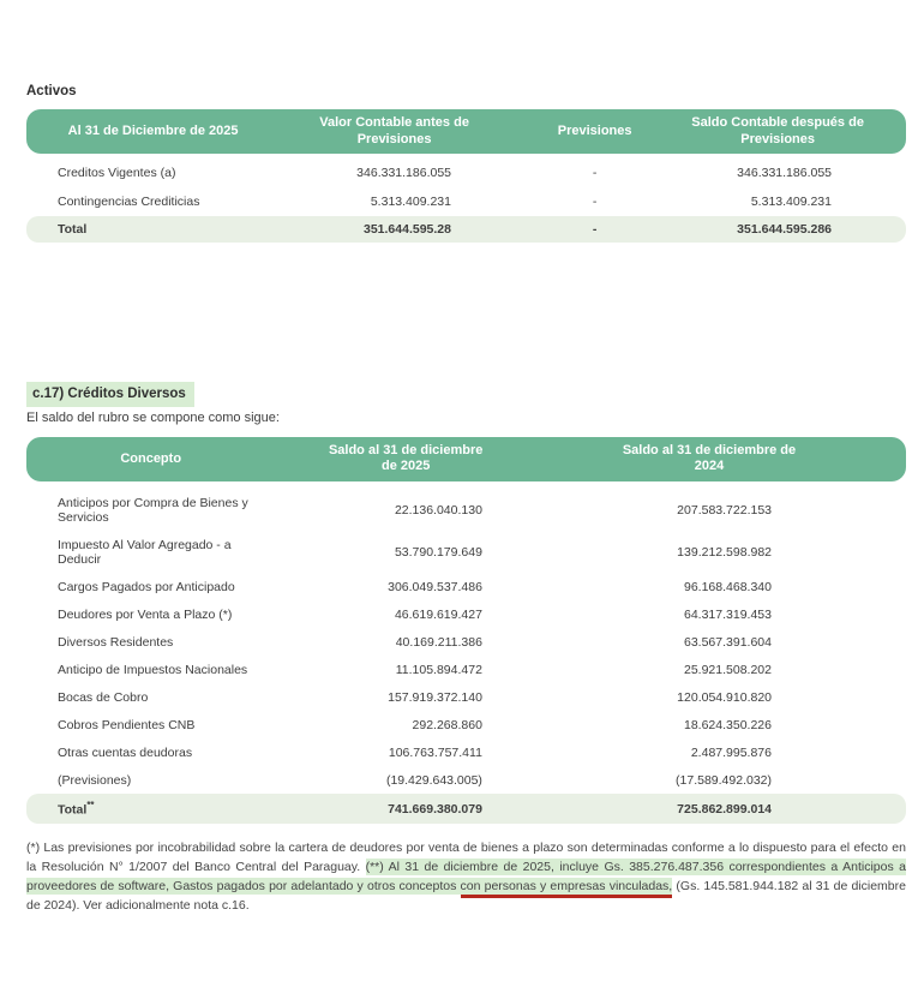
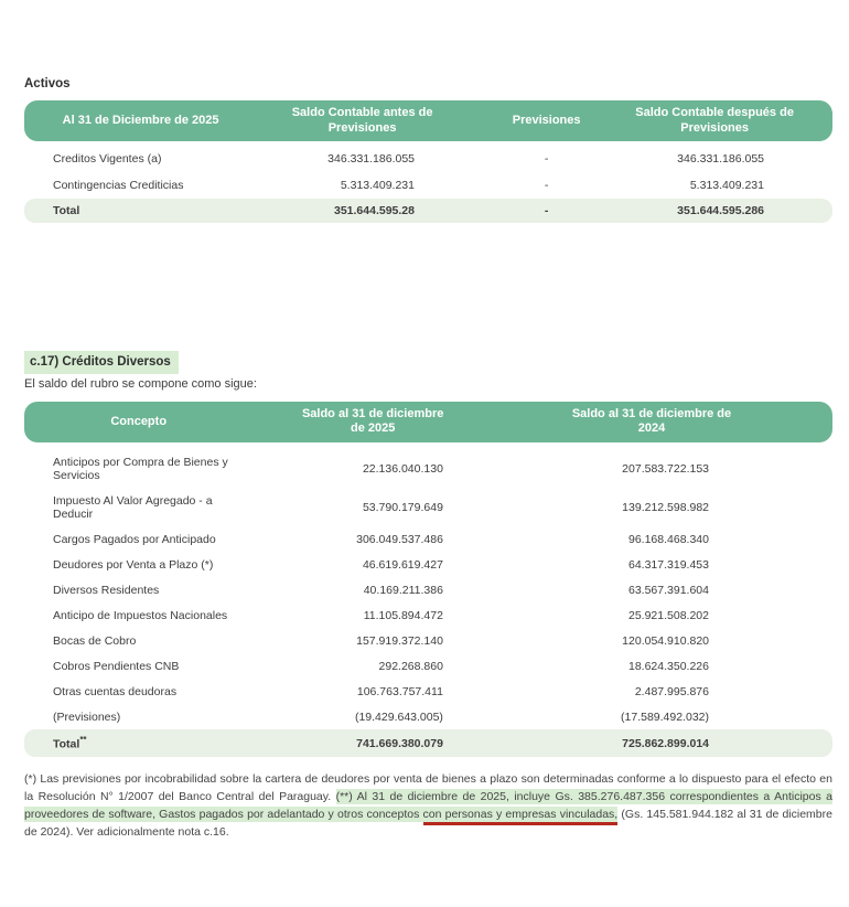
  Activos
- Al 31 de Diciembre de 2025	Valor Contable antes de Previsiones	Previsiones	Saldo Contable después de Previsiones
+ Al 31 de Diciembre de 2025	Saldo Contable antes de Previsiones	Previsiones	Saldo Contable después de Previsiones
  Creditos Vigentes (a)	346.331.186.055	-	346.331.186.055
  Contingencias Crediticias	5.313.409.231	-	5.313.409.231
  Total	351.644.595.28	-	351.644.595.286
  c.17) Créditos Diversos
  El saldo del rubro se compone como sigue:
  Concepto	Saldo al 31 de diciembre de 2025	Saldo al 31 de diciembre de 2024
  Anticipos por Compra de Bienes y Servicios	22.136.040.130	207.583.722.153
  Impuesto Al Valor Agregado - a Deducir	53.790.179.649	139.212.598.982
  Cargos Pagados por Anticipado	306.049.537.486	96.168.468.340
  Deudores por Venta a Plazo (*)	46.619.619.427	64.317.319.453
  Diversos Residentes	40.169.211.386	63.567.391.604
  Anticipo de Impuestos Nacionales	11.105.894.472	25.921.508.202
  Bocas de Cobro	157.919.372.140	120.054.910.820
  Cobros Pendientes CNB	292.268.860	18.624.350.226
  Otras cuentas deudoras	106.763.757.411	2.487.995.876
  (Previsiones)	(19.429.643.005)	(17.589.492.032)
  Total**	741.669.380.079	725.862.899.014
  (*) Las previsiones por incobrabilidad sobre la cartera de deudores por venta de bienes a plazo son determinadas conforme a lo dispuesto para el efecto en la Resolución N° 1/2007 del Banco Central del Paraguay. (**) Al 31 de diciembre de 2025, incluye Gs. 385.276.487.356 correspondientes a Anticipos a proveedores de software, Gastos pagados por adelantado y otros conceptos con personas y empresas vinculadas, (Gs. 145.581.944.182 al 31 de diciembre de 2024). Ver adicionalmente nota c.16.
